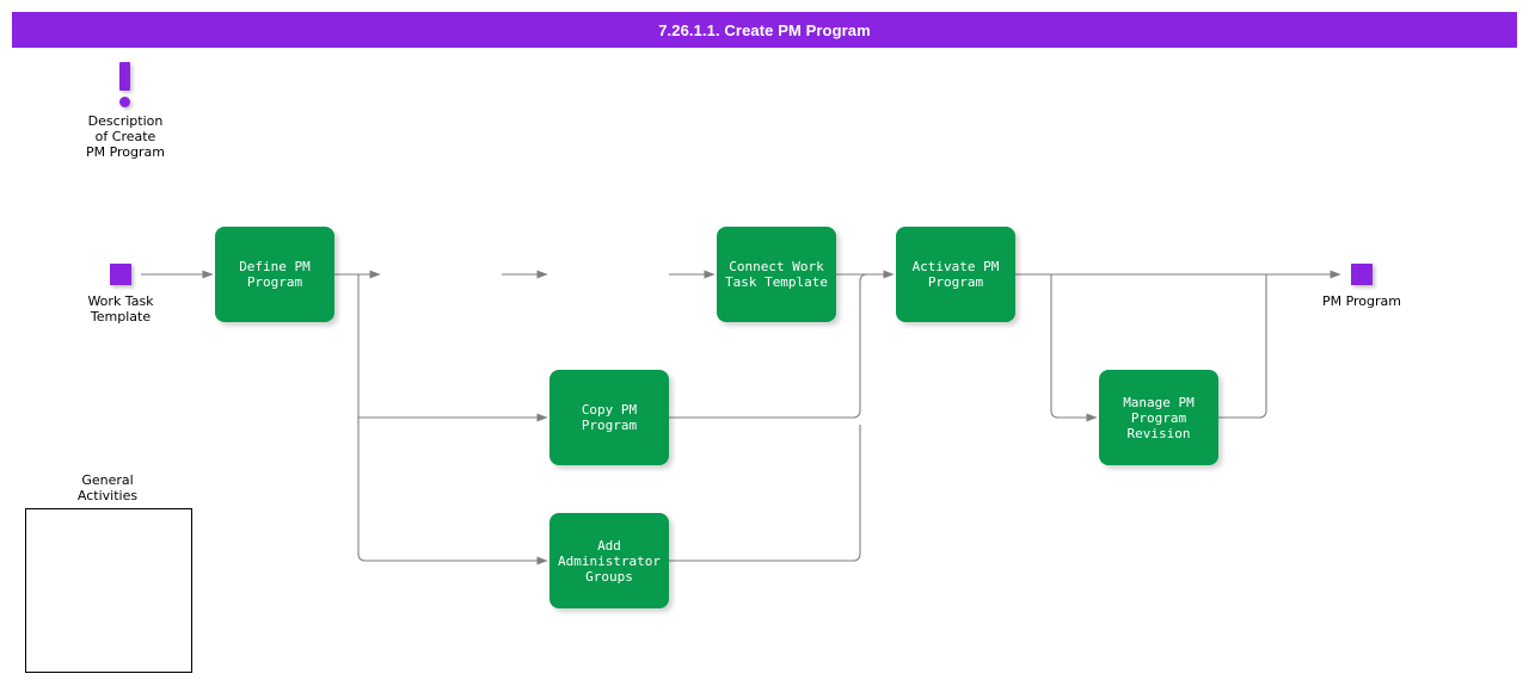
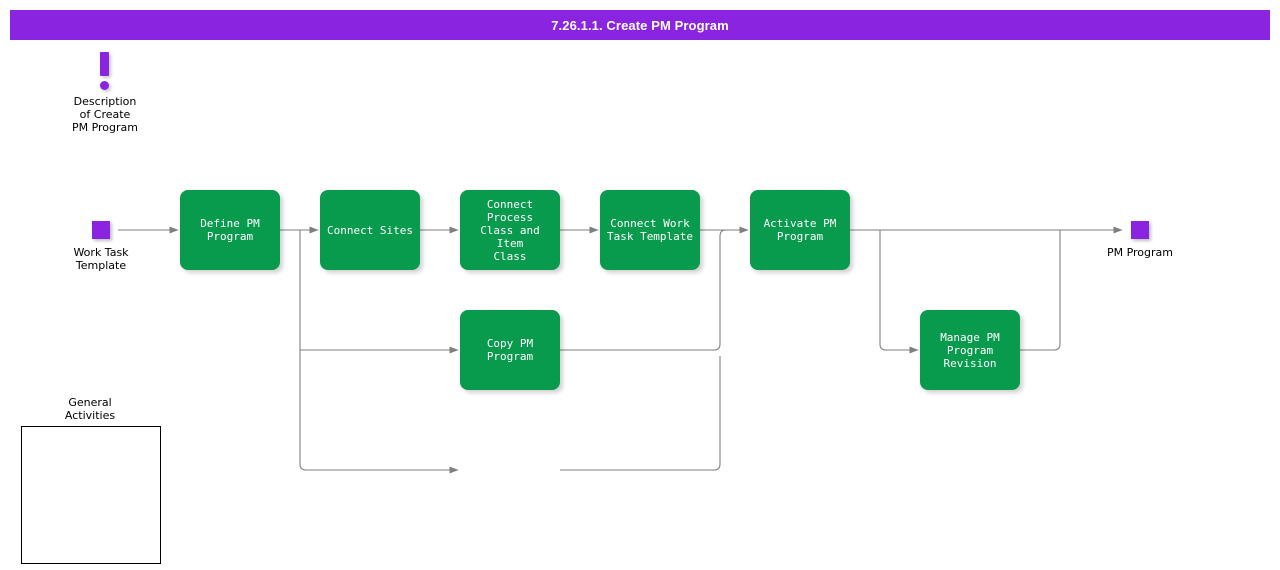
  7.26.1.1. Create PM Program
  Description
  of Create
  PM Program
  Work Task
  Template
  PM Program
  Define PM
  Program
+ Connect Sites
+ Connect Process
+ Class and Item
+ Class
  Connect Work
  Task Template
  Activate PM
  Program
  Copy PM
  Program
- Add
- Administrator
- Groups
  Manage PM
  Program
  Revision
  General
  Activities
